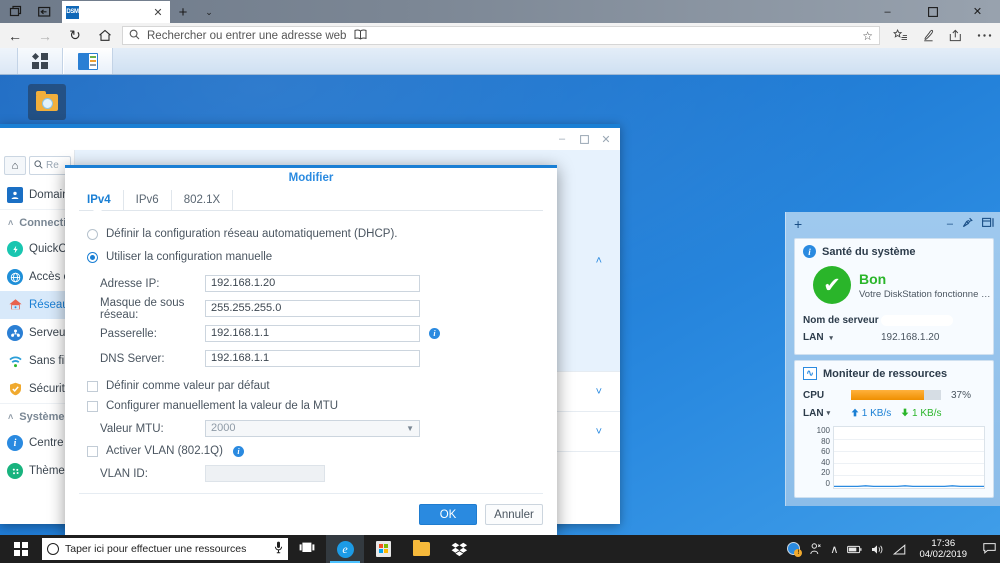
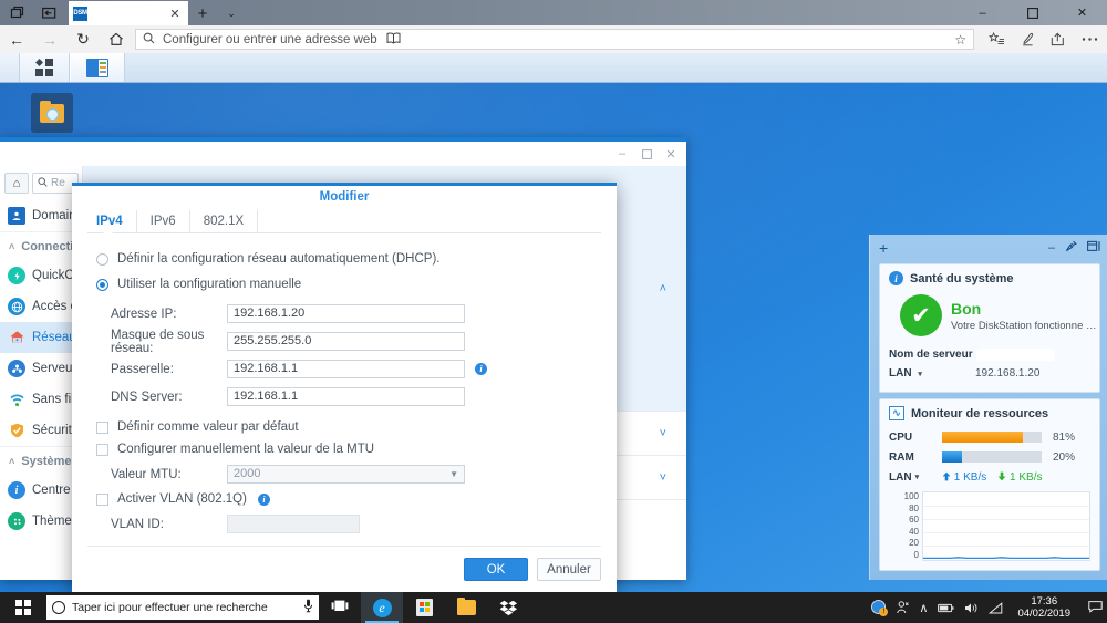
  ✕
  +
  ⌄
  –
  ✕
  ←
  →
  ↻
- Rechercher ou entrer une adresse web
+ Configurer ou entrer une adresse web
  ☆
  –
  ✕
  ⌂
  Re
  Domai
  ˄
  Connect
  QuickC
  Accès
  Résea
  Serveu
  Sans fi
  Sécurit
  ˄
  Système
  i
  Centre
  Thème
  ˄
  ˅
  ˅
  +
  –
  i
  Santé du système
  ✔
  Bon
  Votre DiskStation fonctionne co
  Nom de serveur
  LAN
  192.168.1.20
  ∿
  Moniteur de ressources
  CPU
- 37%
+ 81%
+ RAM
+ 20%
  LAN
  1 KB/s
  1 KB/s
  100
  80
  60
  40
  20
  0
  Modifier
  IPv4
  IPv6
  802.1X
  Définir la configuration réseau automatiquement (DHCP).
  Utiliser la configuration manuelle
  Adresse IP:
  192.168.1.20
  Masque de sous réseau:
  255.255.255.0
  Passerelle:
  192.168.1.1
  i
  DNS Server:
  192.168.1.1
  Définir comme valeur par défaut
  Configurer manuellement la valeur de la MTU
  Valeur MTU:
  2000
  ▼
  Activer VLAN (802.1Q)
  i
  VLAN ID:
  OK
  Annuler
- Taper ici pour effectuer une ressources
+ Taper ici pour effectuer une recherche
  e
  ∧
  17:36
  04/02/2019
